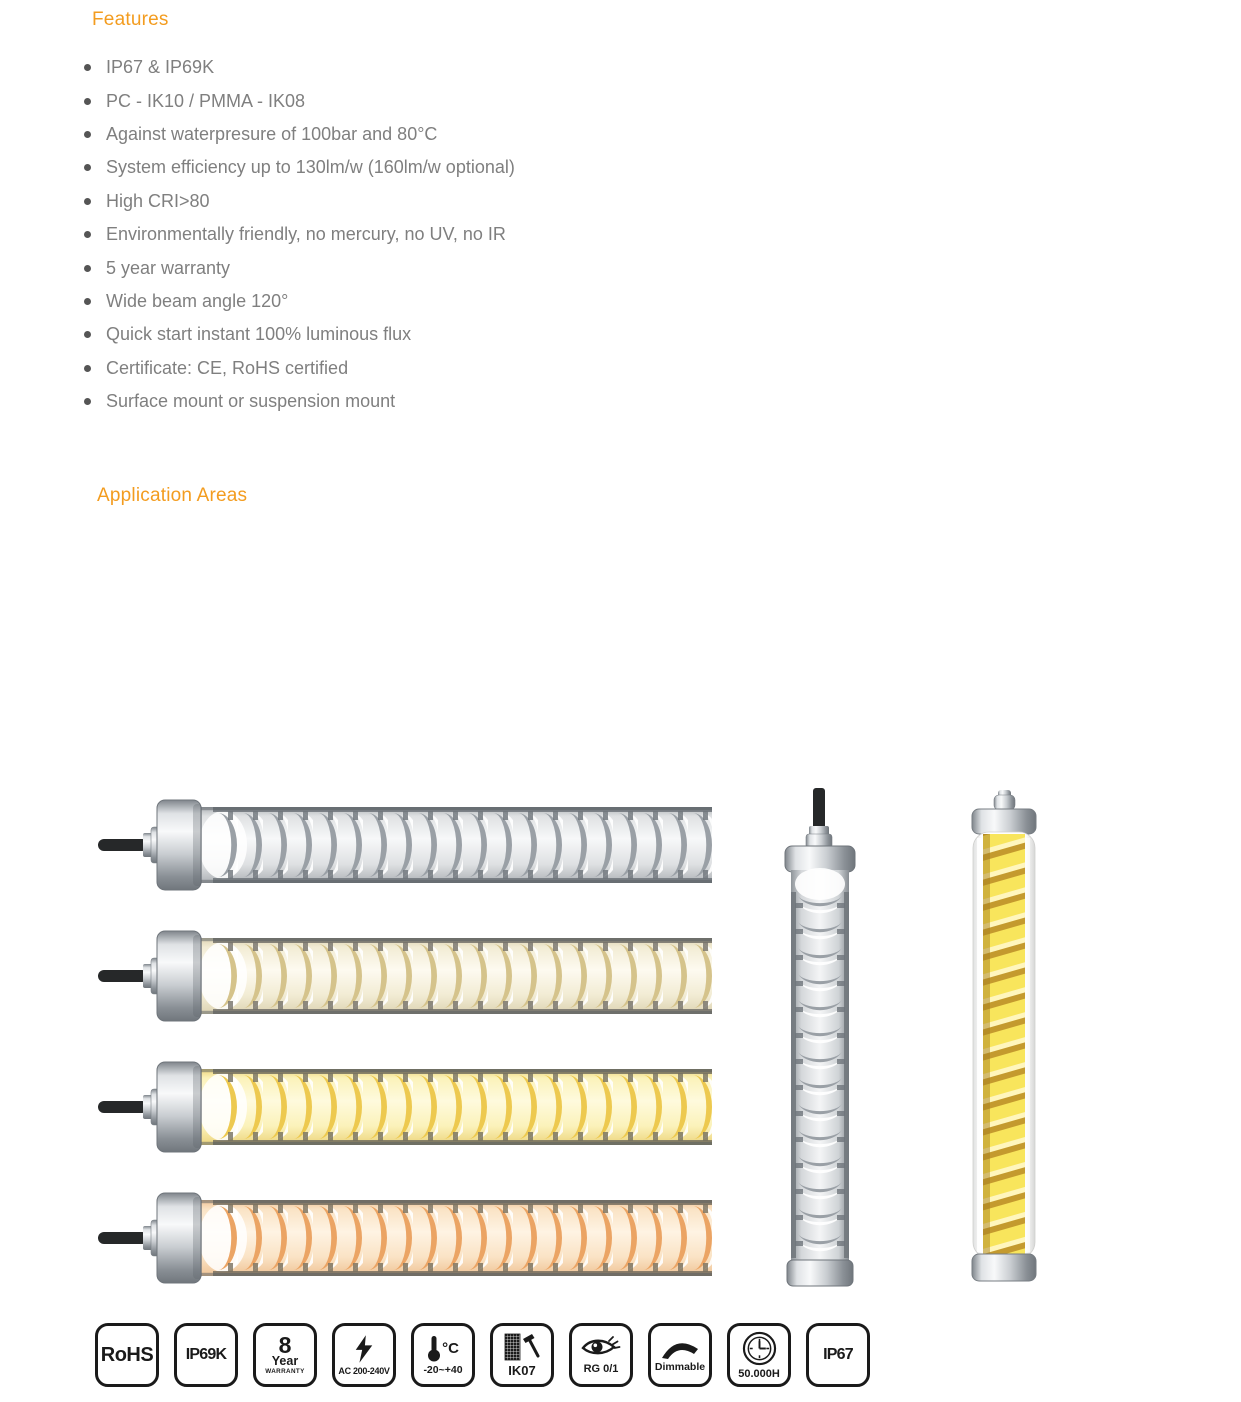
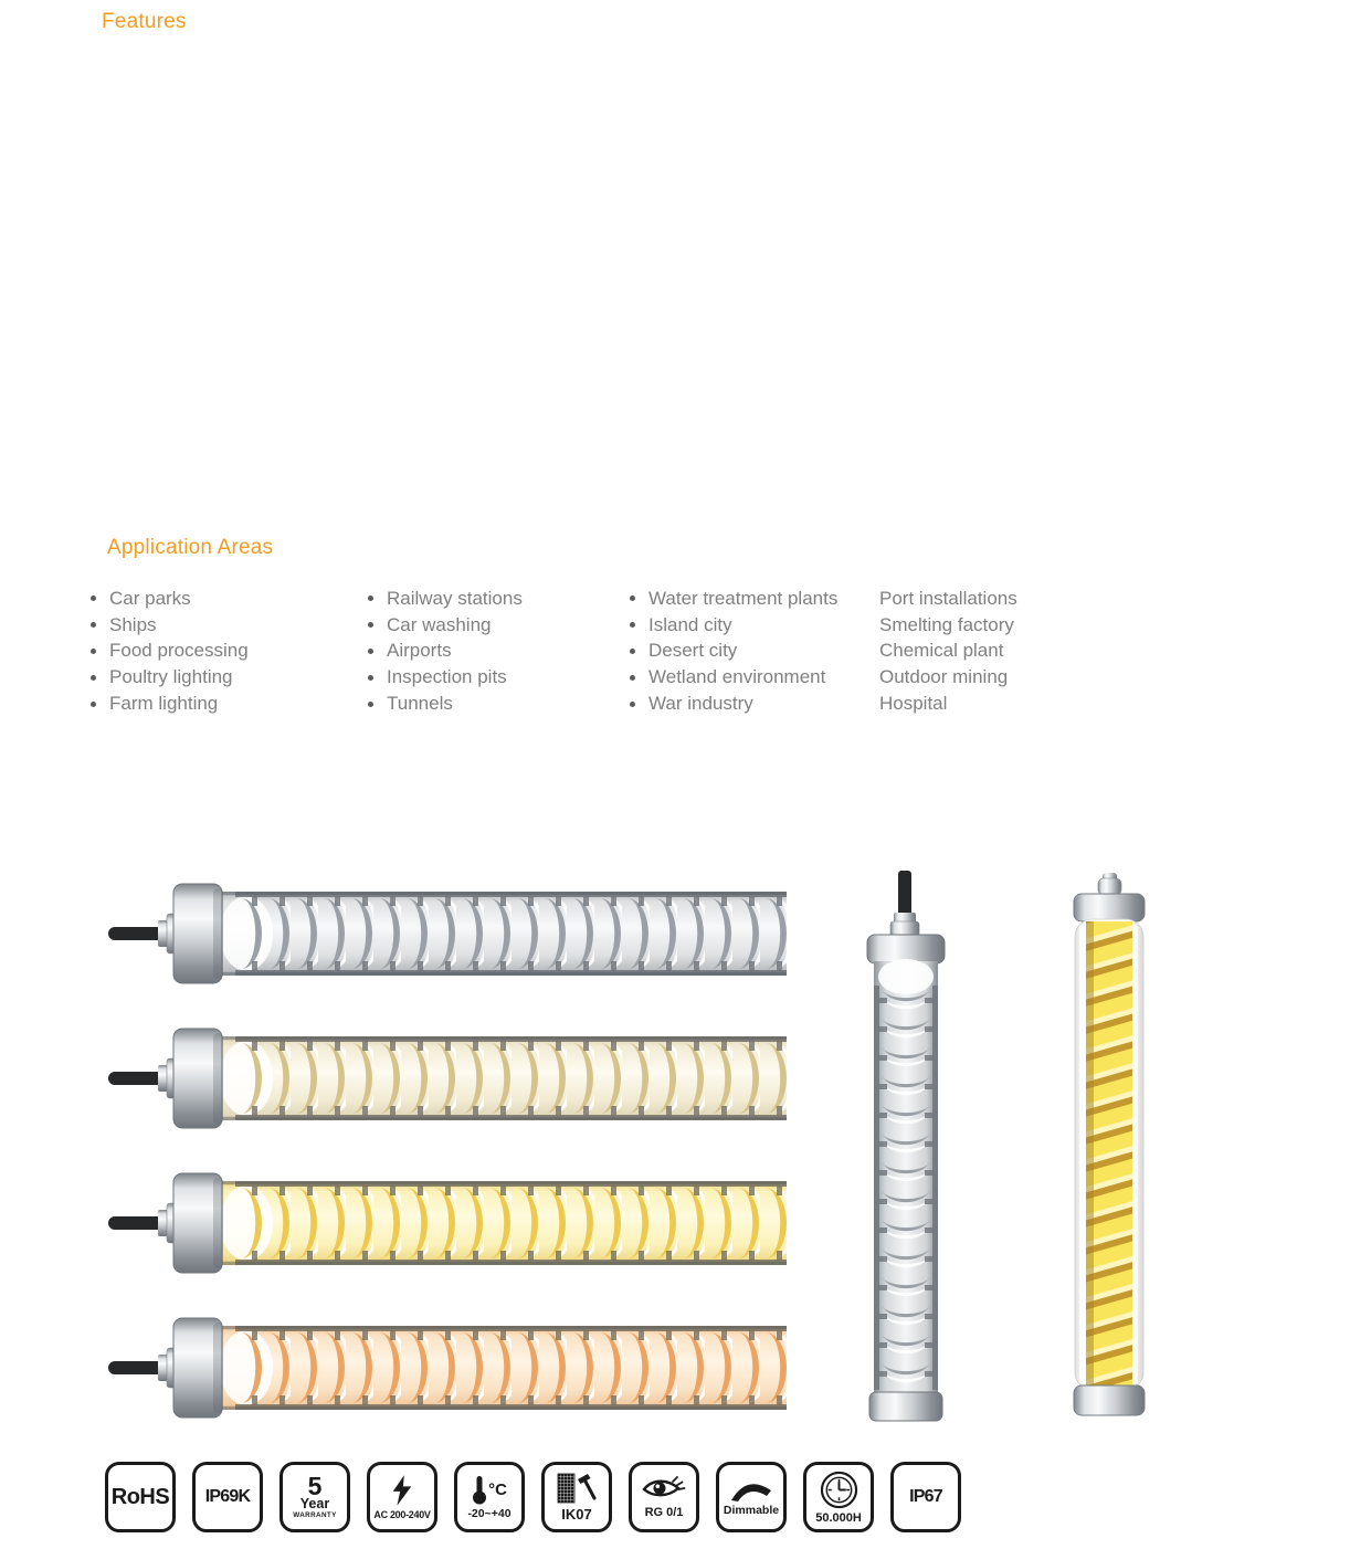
  Features
- IP67 & IP69K
- PC - IK10 / PMMA - IK08
- Against waterpresure of 100bar and 80°C
- System efficiency up to 130lm/w (160lm/w optional)
- High CRI>80
- Environmentally friendly, no mercury, no UV, no IR
- 5 year warranty
- Wide beam angle 120°
- Quick start instant 100% luminous flux
- Certificate: CE, RoHS certified
- Surface mount or suspension mount
  Application Areas
+ Car parks
+ Ships
+ Food processing
+ Poultry lighting
+ Farm lighting
+ Railway stations
+ Car washing
+ Airports
+ Inspection pits
+ Tunnels
+ Water treatment plants
+ Island city
+ Desert city
+ Wetland environment
+ War industry
+ Port installations
+ Smelting factory
+ Chemical plant
+ Outdoor mining
+ Hospital
  RoHS
  IP69K
- 8
+ 5
  Year
  AC 200-240V
  °C
  -20~+40
  IK07
  RG 0/1
  Dimmable
  50.000H
  IP67
